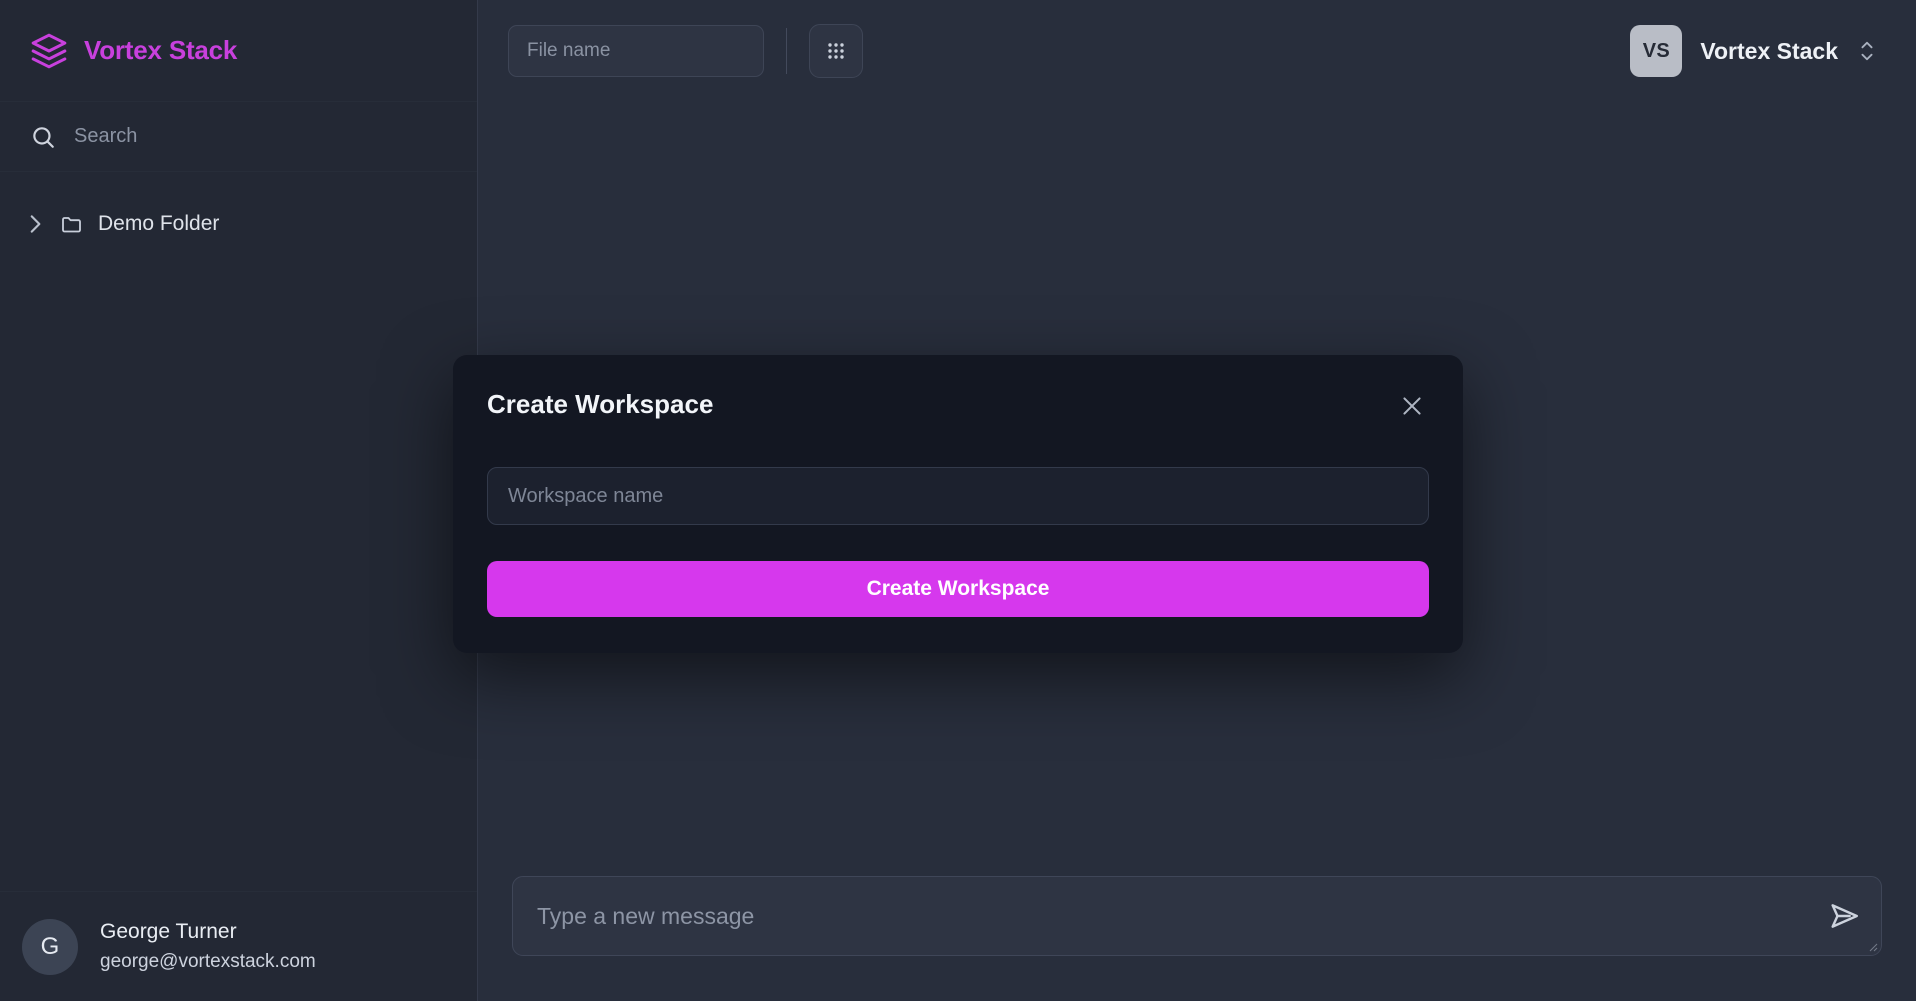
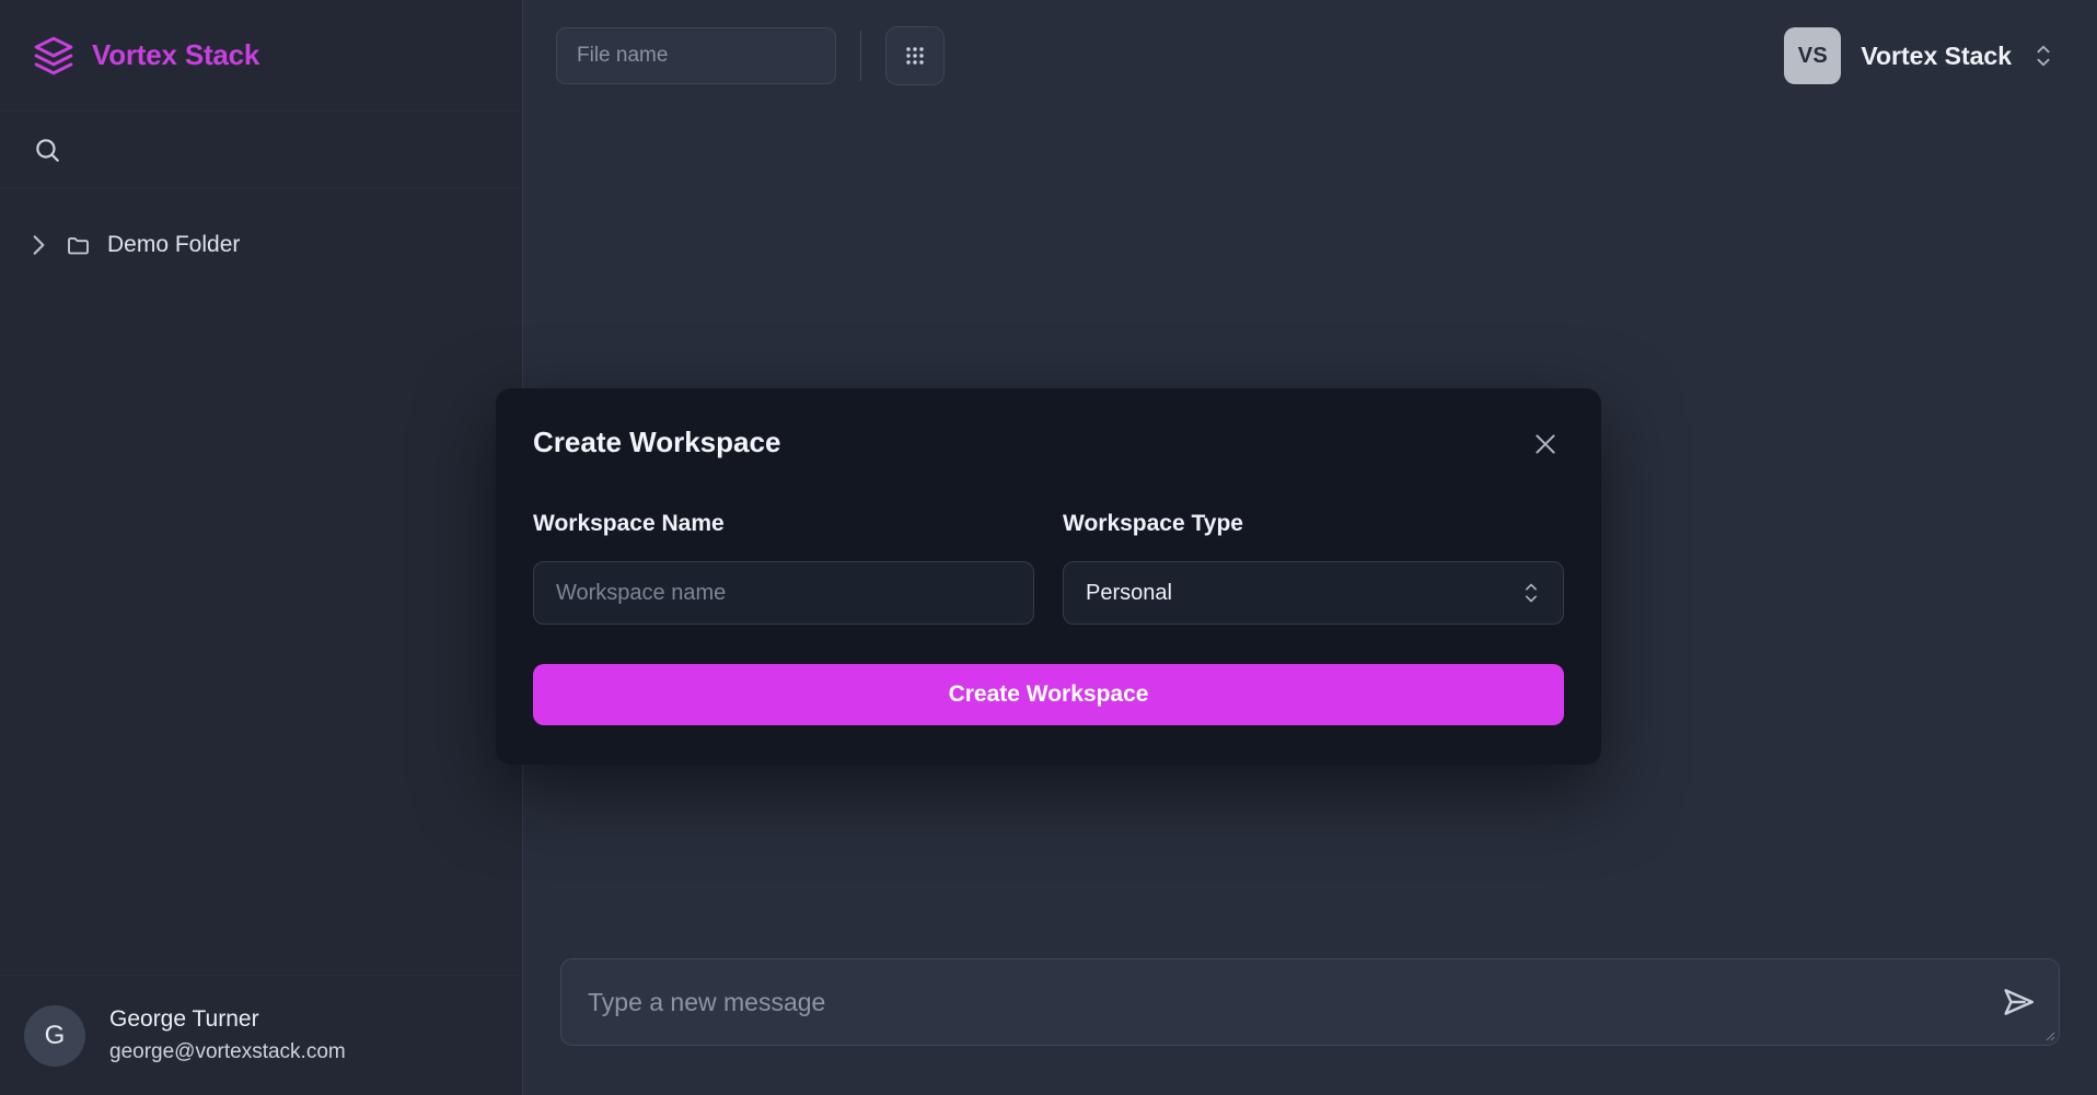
  Vortex Stack
- Search
  Demo Folder
  G
  George Turner
  george@vortexstack.com
  File name
  VS
  Vortex Stack
  Type a new message
  Create Workspace
+ Workspace Name
  Workspace name
+ Workspace Type
+ Personal
  Create Workspace
